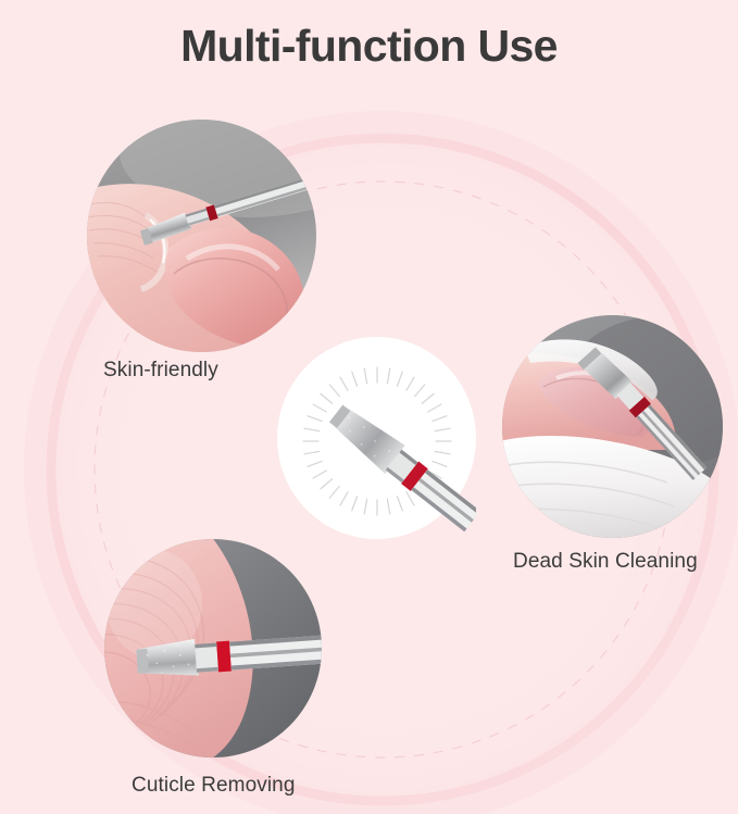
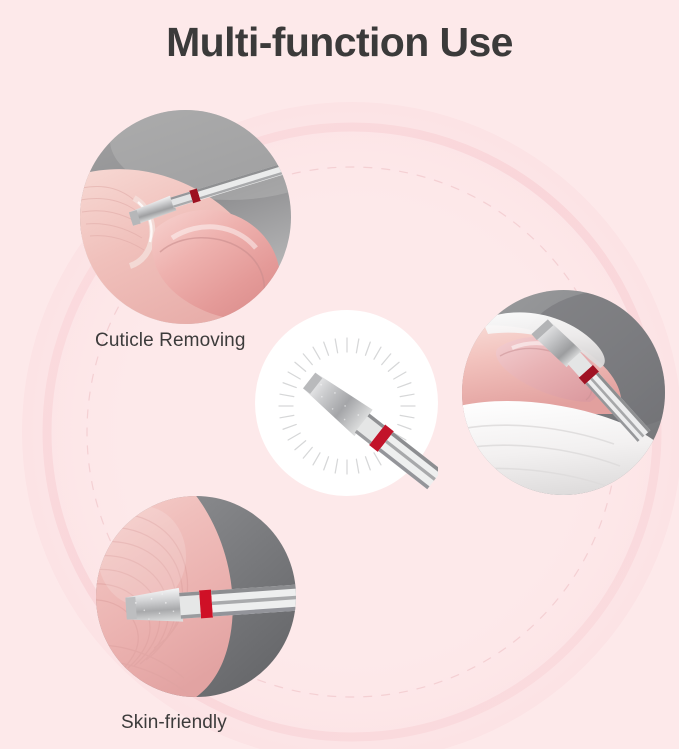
  Multi-function Use
- Skin-friendly
+ Cuticle Removing
- Dead Skin Cleaning
- Cuticle Removing
+ Skin-friendly
